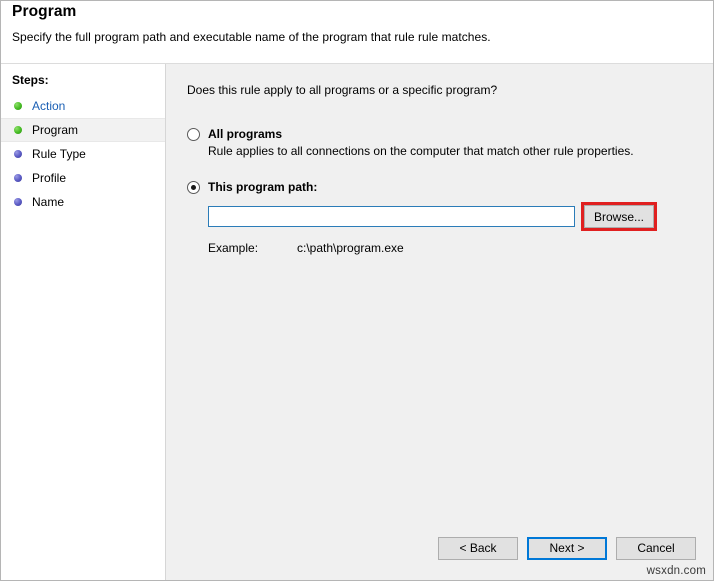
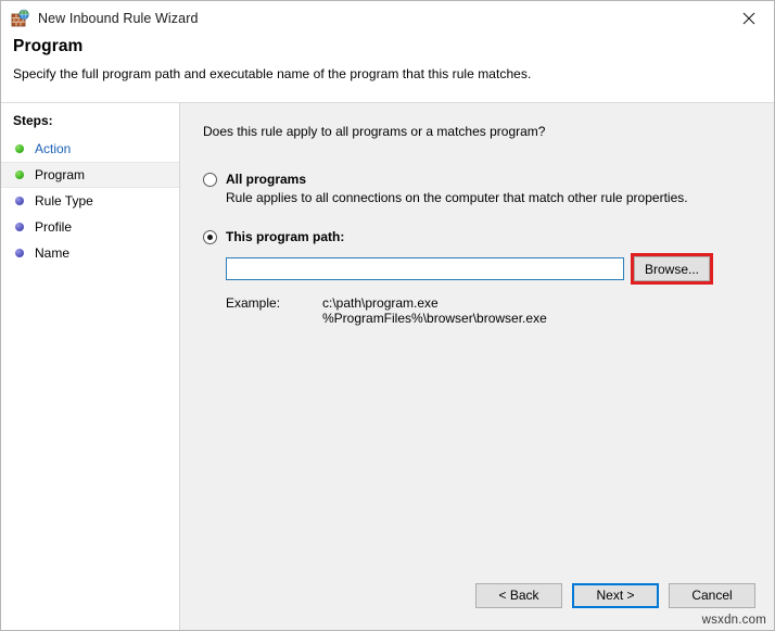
+ New Inbound Rule Wizard
  Program
- Specify the full program path and executable name of the program that rule rule matches.
+ Specify the full program path and executable name of the program that this rule matches.
  Steps:
  Action
  Program
  Rule Type
  Profile
  Name
- Does this rule apply to all programs or a specific program?
+ Does this rule apply to all programs or a matches program?
  All programs
  Rule applies to all connections on the computer that match other rule properties.
  This program path:
  Browse...
  Example:
  c:\path\program.exe
+ %ProgramFiles%\browser\browser.exe
  < Back
  Next >
  Cancel
  wsxdn.com
